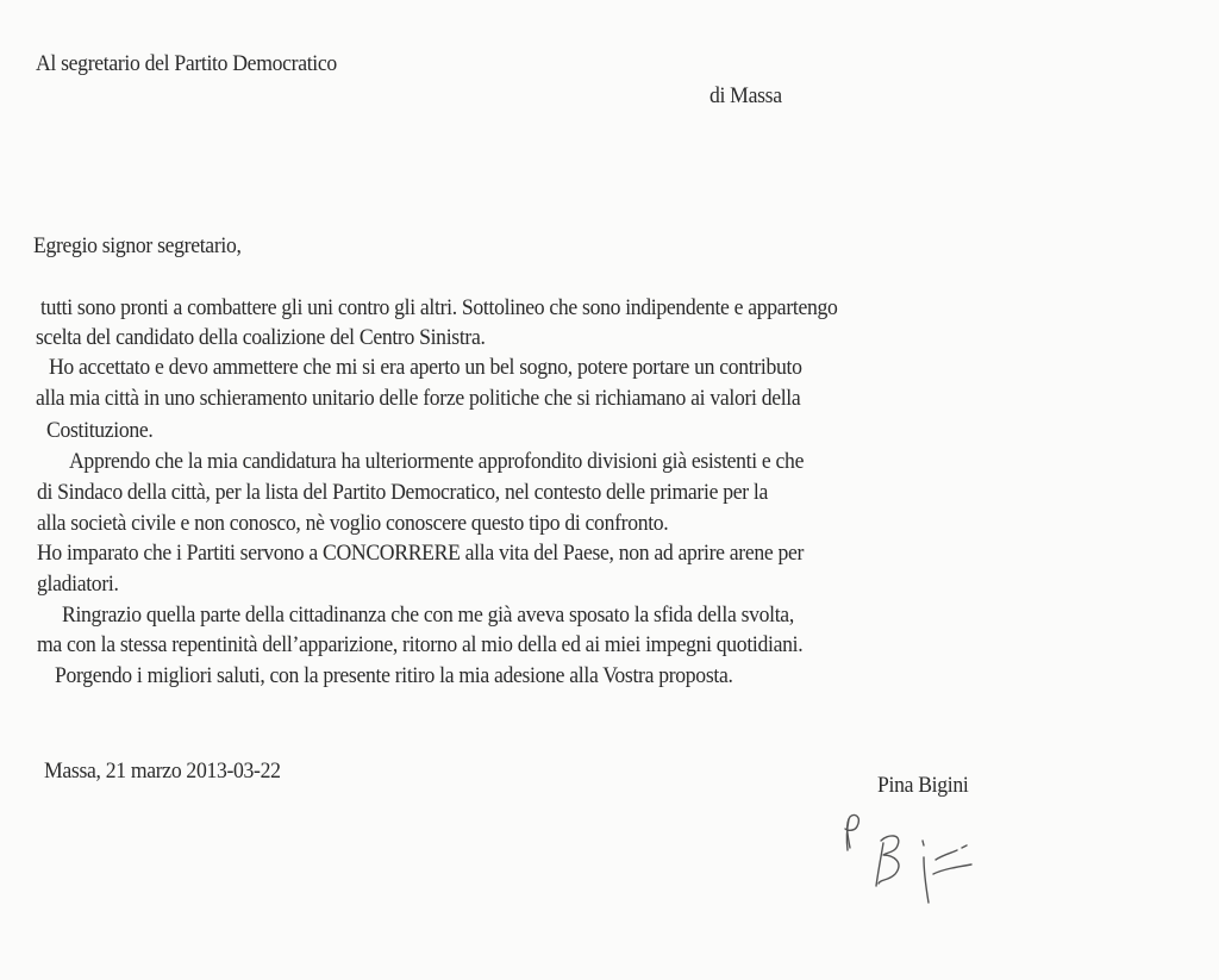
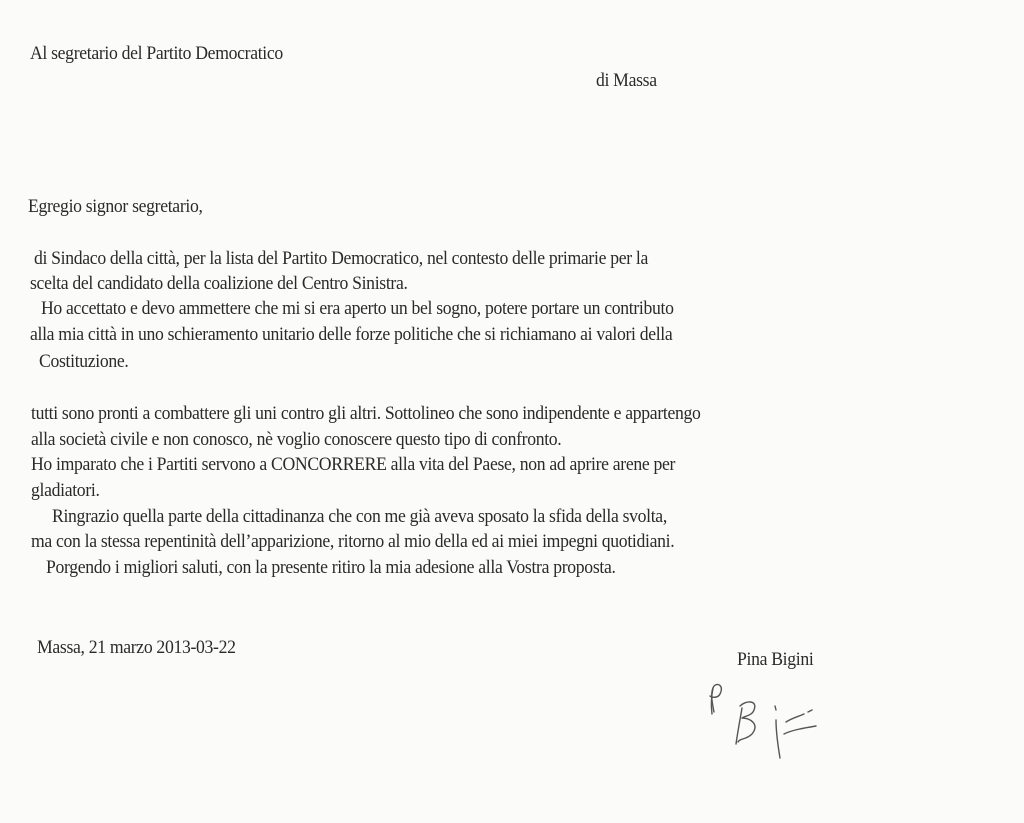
  Al segretario del Partito Democratico
  di Massa
  Egregio signor segretario,
- tutti sono pronti a combattere gli uni contro gli altri. Sottolineo che sono indipendente e appartengo
+ di Sindaco della città, per la lista del Partito Democratico, nel contesto delle primarie per la
  scelta del candidato della coalizione del Centro Sinistra.
  Ho accettato e devo ammettere che mi si era aperto un bel sogno, potere portare un contributo
  alla mia città in uno schieramento unitario delle forze politiche che si richiamano ai valori della
  Costituzione.
- Apprendo che la mia candidatura ha ulteriormente approfondito divisioni già esistenti e che
- di Sindaco della città, per la lista del Partito Democratico, nel contesto delle primarie per la
+ tutti sono pronti a combattere gli uni contro gli altri. Sottolineo che sono indipendente e appartengo
  alla società civile e non conosco, nè voglio conoscere questo tipo di confronto.
  Ho imparato che i Partiti servono a CONCORRERE alla vita del Paese, non ad aprire arene per
  gladiatori.
  Ringrazio quella parte della cittadinanza che con me già aveva sposato la sfida della svolta,
  ma con la stessa repentinità dell’apparizione, ritorno al mio della ed ai miei impegni quotidiani.
  Porgendo i migliori saluti, con la presente ritiro la mia adesione alla Vostra proposta.
  Massa, 21 marzo 2013-03-22
  Pina Bigini
